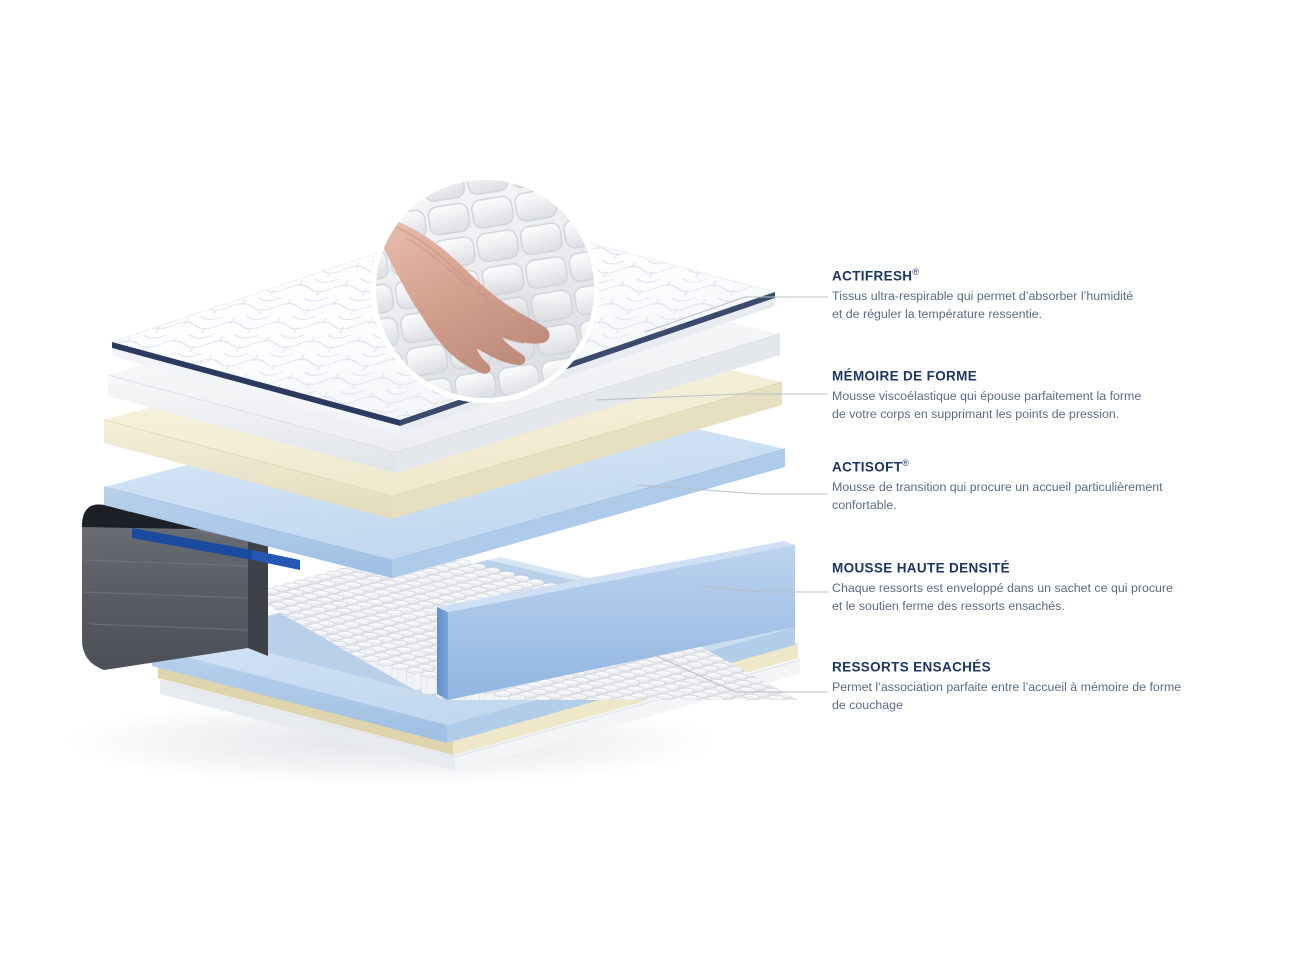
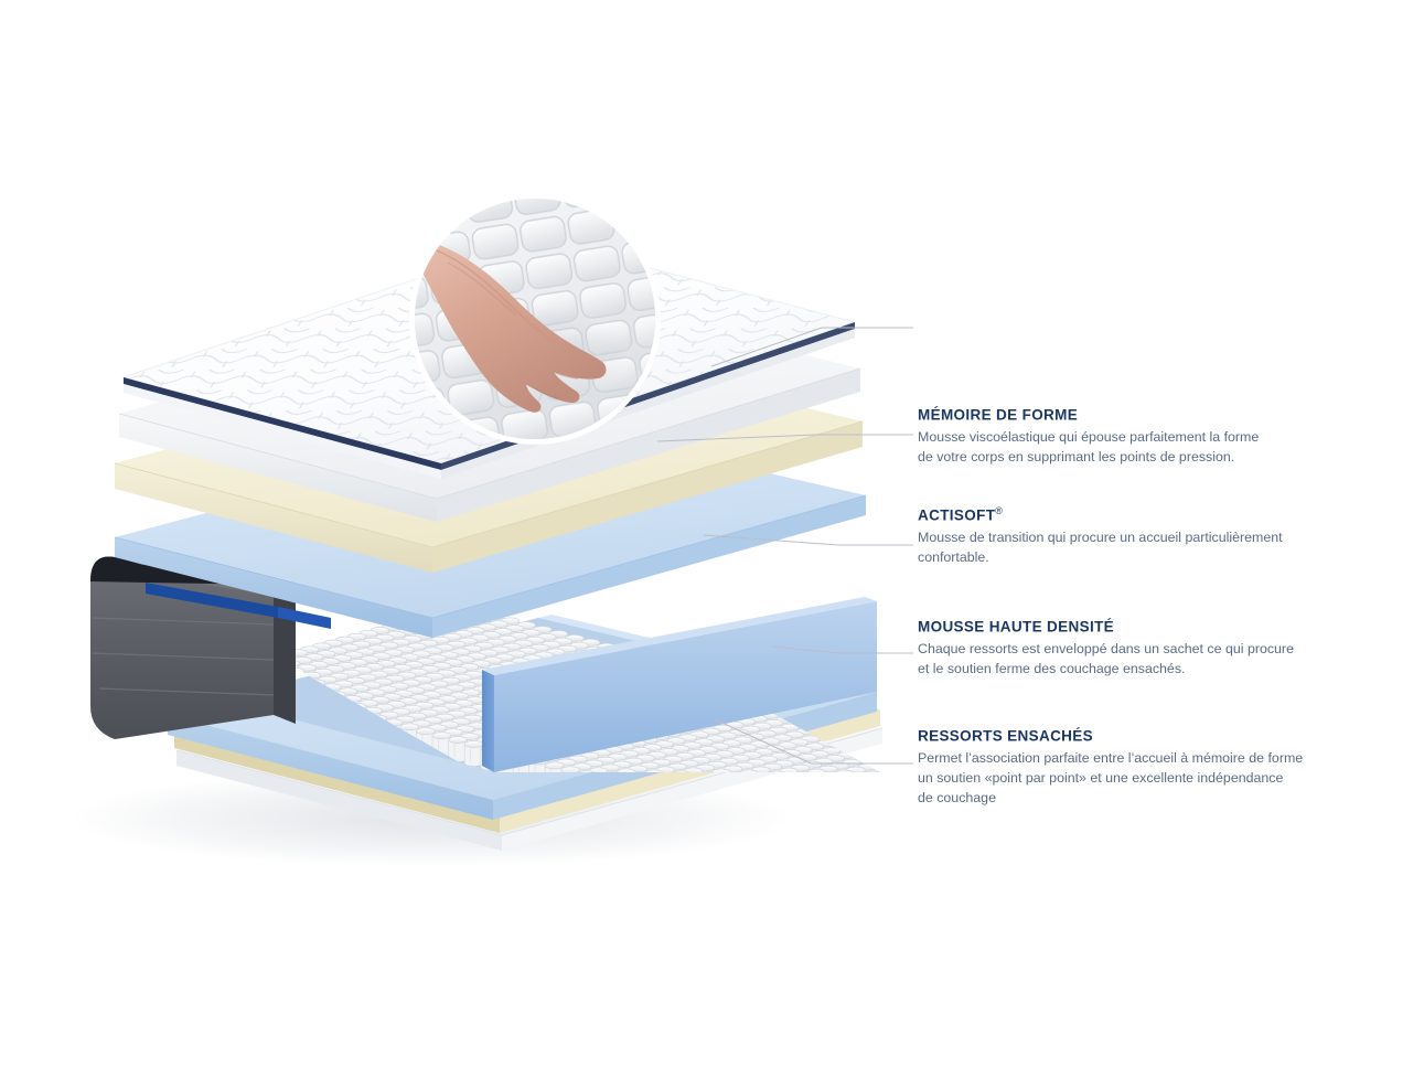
- ACTIFRESH®
- Tissus ultra-respirable qui permet d’absorber l’humidité
- et de réguler la température ressentie.
  MÉMOIRE DE FORME
  Mousse viscoélastique qui épouse parfaitement la forme
  de votre corps en supprimant les points de pression.
  ACTISOFT®
  Mousse de transition qui procure un accueil particulièrement
  confortable.
  MOUSSE HAUTE DENSITÉ
  Chaque ressorts est enveloppé dans un sachet ce qui procure
- et le soutien ferme des ressorts ensachés.
+ et le soutien ferme des couchage ensachés.
  RESSORTS ENSACHÉS
  Permet l’association parfaite entre l’accueil à mémoire de forme
+ un soutien «point par point» et une excellente indépendance
  de couchage
